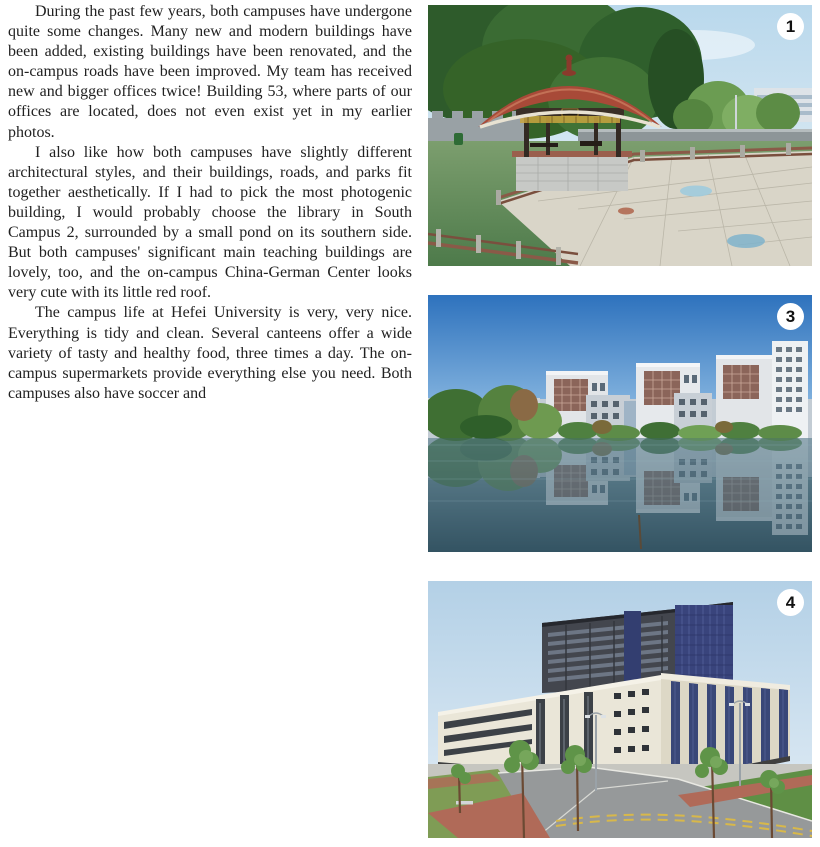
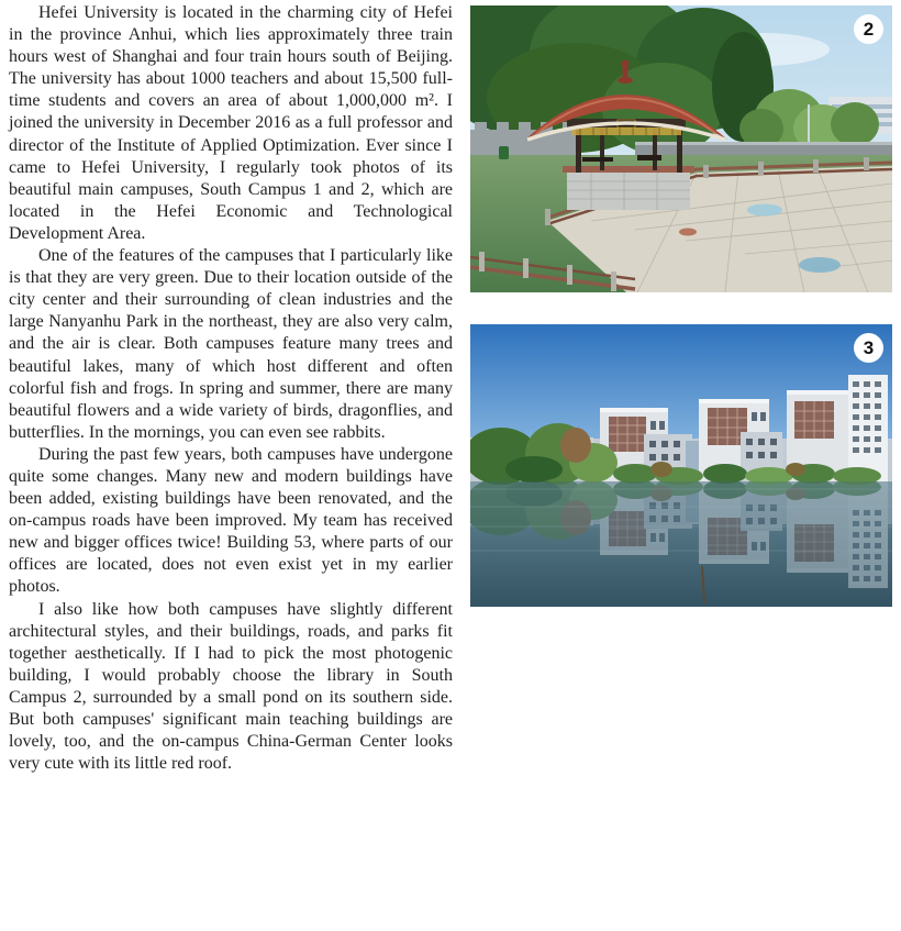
+ Hefei University is located in the charming city of Hefei in the province Anhui, which lies approximately three train hours west of Shanghai and four train hours south of Beijing. The university has about 1000 teachers and about 15,500 full-time students and covers an area of about 1,000,000 m². I joined the university in December 2016 as a full professor and director of the Institute of Applied Optimization. Ever since I came to Hefei University, I regularly took photos of its beautiful main campuses, South Campus 1 and 2, which are located in the Hefei Economic and Technological Development Area.
+ One of the features of the campuses that I particularly like is that they are very green. Due to their location outside of the city center and their surrounding of clean industries and the large Nanyanhu Park in the northeast, they are also very calm, and the air is clear. Both campuses feature many trees and beautiful lakes, many of which host different and often colorful fish and frogs. In spring and summer, there are many beautiful flowers and a wide variety of birds, dragonflies, and butterflies. In the mornings, you can even see rabbits.
  During the past few years, both campuses have undergone quite some changes. Many new and modern buildings have been added, existing buildings have been renovated, and the on-campus roads have been improved. My team has received new and bigger offices twice! Building 53, where parts of our offices are located, does not even exist yet in my earlier photos.
  I also like how both campuses have slightly different architectural styles, and their buildings, roads, and parks fit together aesthetically. If I had to pick the most photogenic building, I would probably choose the library in South Campus 2, surrounded by a small pond on its southern side. But both campuses' significant main teaching buildings are lovely, too, and the on-campus China-German Center looks very cute with its little red roof.
- The campus life at Hefei University is very, very nice. Everything is tidy and clean. Several canteens offer a wide variety of tasty and healthy food, three times a day. The on-campus supermarkets provide everything else you need. Both campuses also have soccer and
- 1
+ 2
  3
- 4
